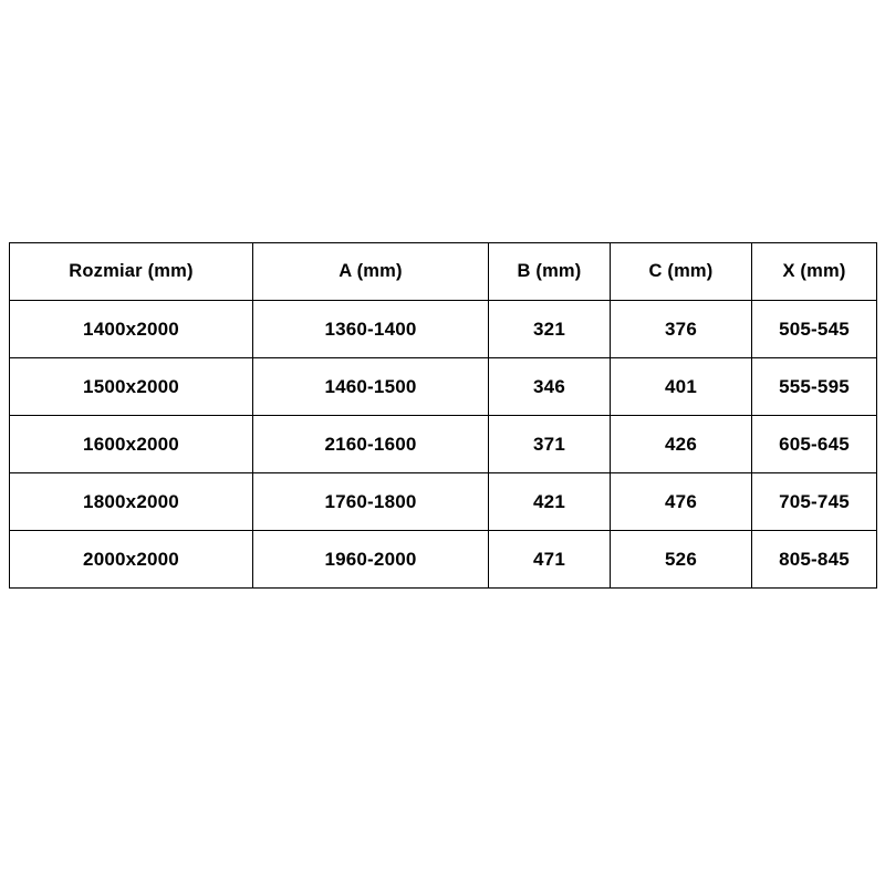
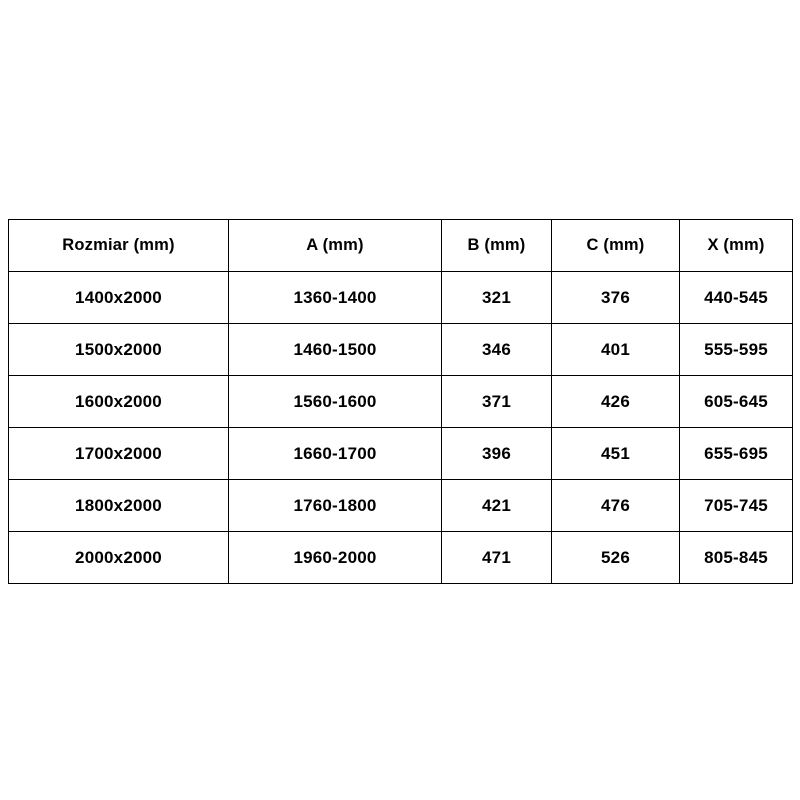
  Rozmiar (mm)	A (mm)	B (mm)	C (mm)	X (mm)
- 1400x2000	1360-1400	321	376	505-545
+ 1400x2000	1360-1400	321	376	440-545
  1500x2000	1460-1500	346	401	555-595
- 1600x2000	2160-1600	371	426	605-645
+ 1600x2000	1560-1600	371	426	605-645
+ 1700x2000	1660-1700	396	451	655-695
  1800x2000	1760-1800	421	476	705-745
  2000x2000	1960-2000	471	526	805-845
